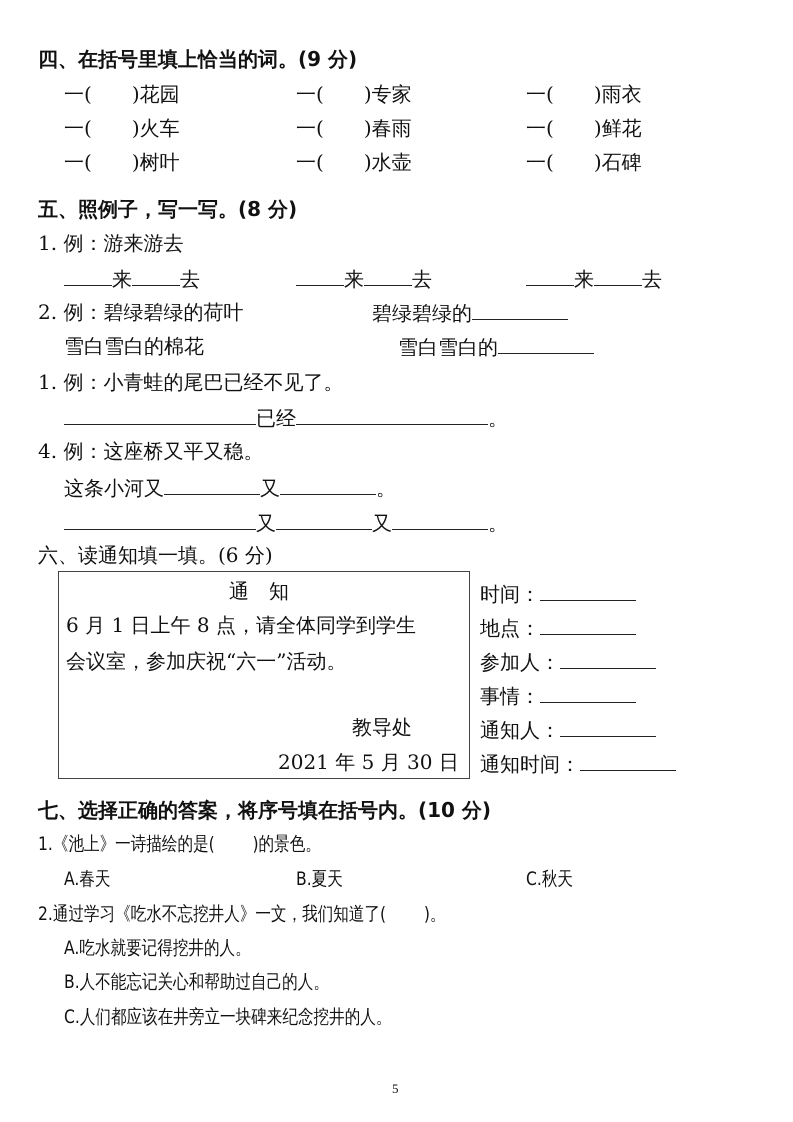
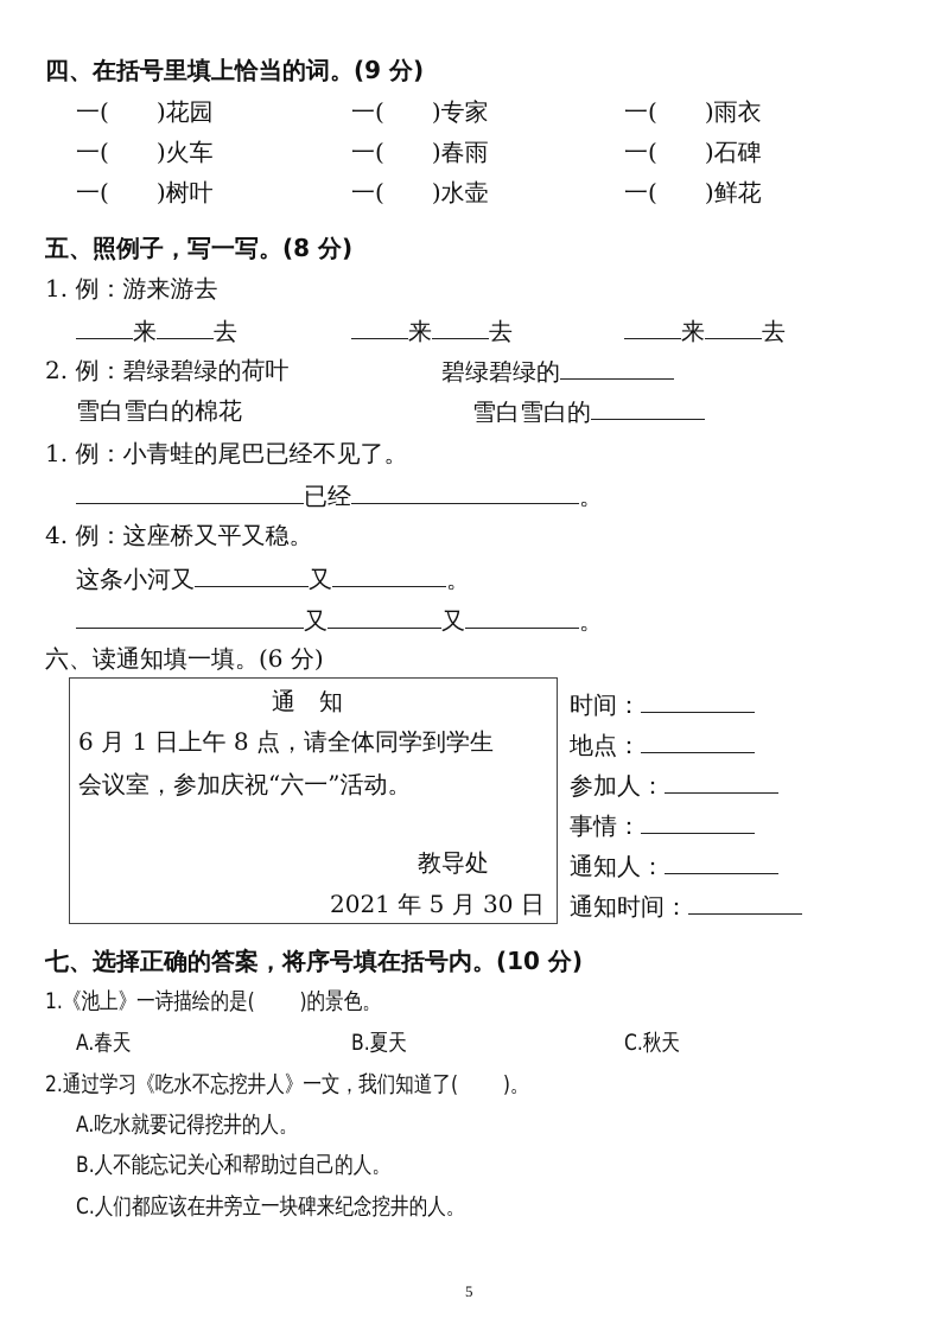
  四、在括号里填上恰当的词。(9 分)
  一( )花园
  一( )专家
  一( )雨衣
  一( )火车
  一( )春雨
- 一( )鲜花
+ 一( )石碑
  一( )树叶
  一( )水壶
- 一( )石碑
+ 一( )鲜花
  五、照例子，写一写。(8 分)
  1. 例：游来游去
  来 去
  来 去
  来 去
  2. 例：碧绿碧绿的荷叶
  碧绿碧绿的
  雪白雪白的棉花
  雪白雪白的
  1. 例：小青蛙的尾巴已经不见了。
  已经 。
  4. 例：这座桥又平又稳。
  这条小河又 又 。
  又 又 。
  六、读通知填一填。(6 分)
  通 知
  6 月 1 日上午 8 点，请全体同学到学生
  会议室，参加庆祝“六一”活动。
  教导处
  2021 年 5 月 30 日
  时间：
  地点：
  参加人：
  事情：
  通知人：
  通知时间：
  七、选择正确的答案，将序号填在括号内。(10 分)
  1.《池上》一诗描绘的是( )的景色。
  A.春天
  B.夏天
  C.秋天
  2.通过学习《吃水不忘挖井人》一文，我们知道了( )。
  A.吃水就要记得挖井的人。
  B.人不能忘记关心和帮助过自己的人。
  C.人们都应该在井旁立一块碑来纪念挖井的人。
  5
